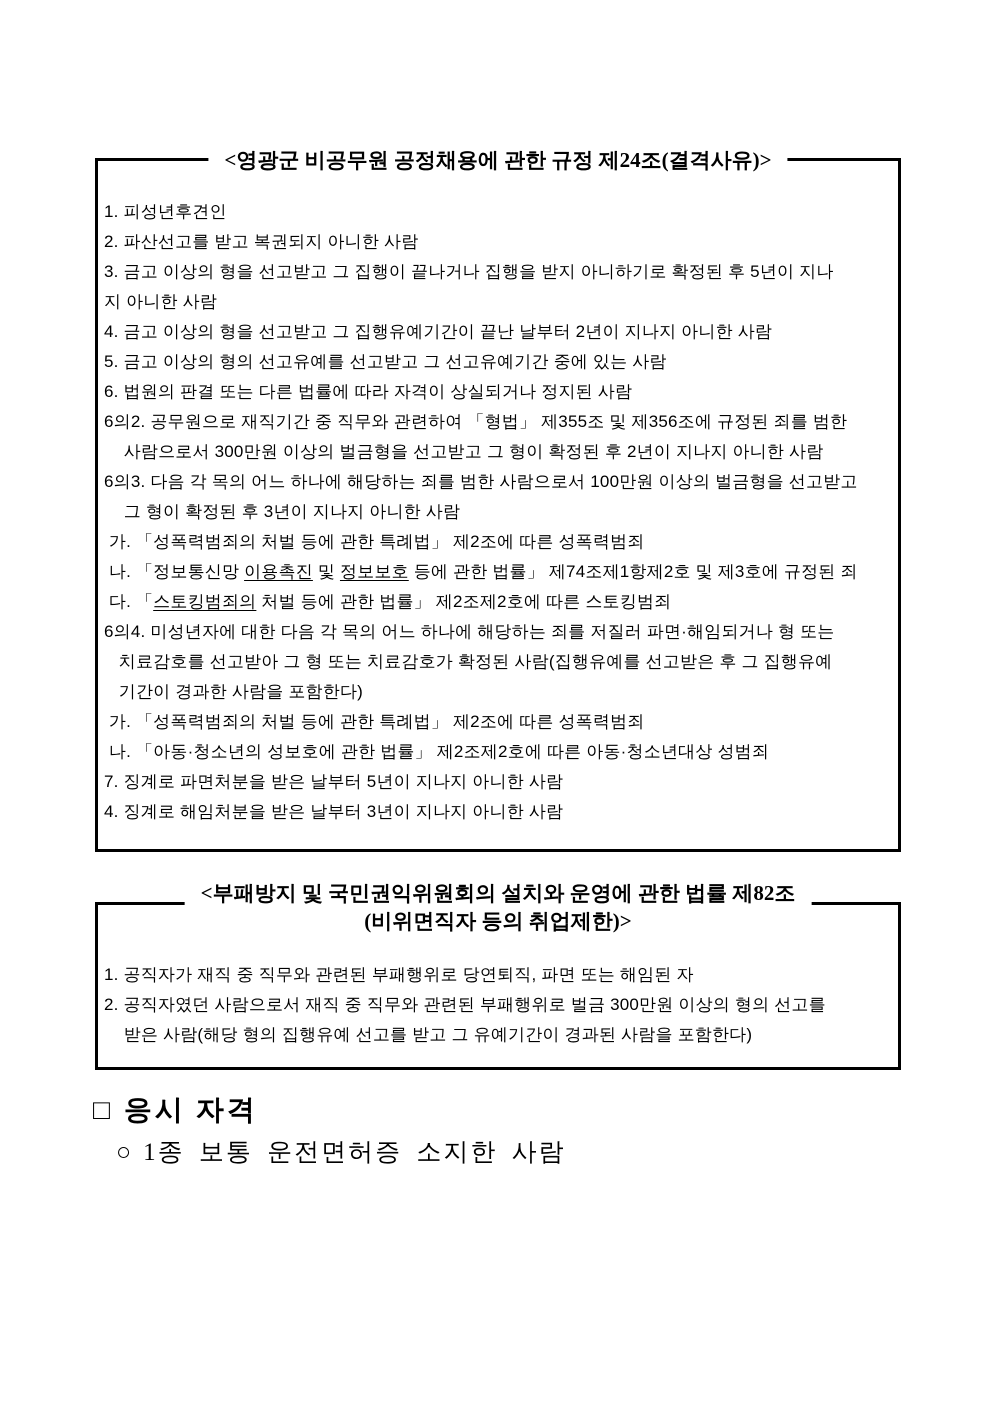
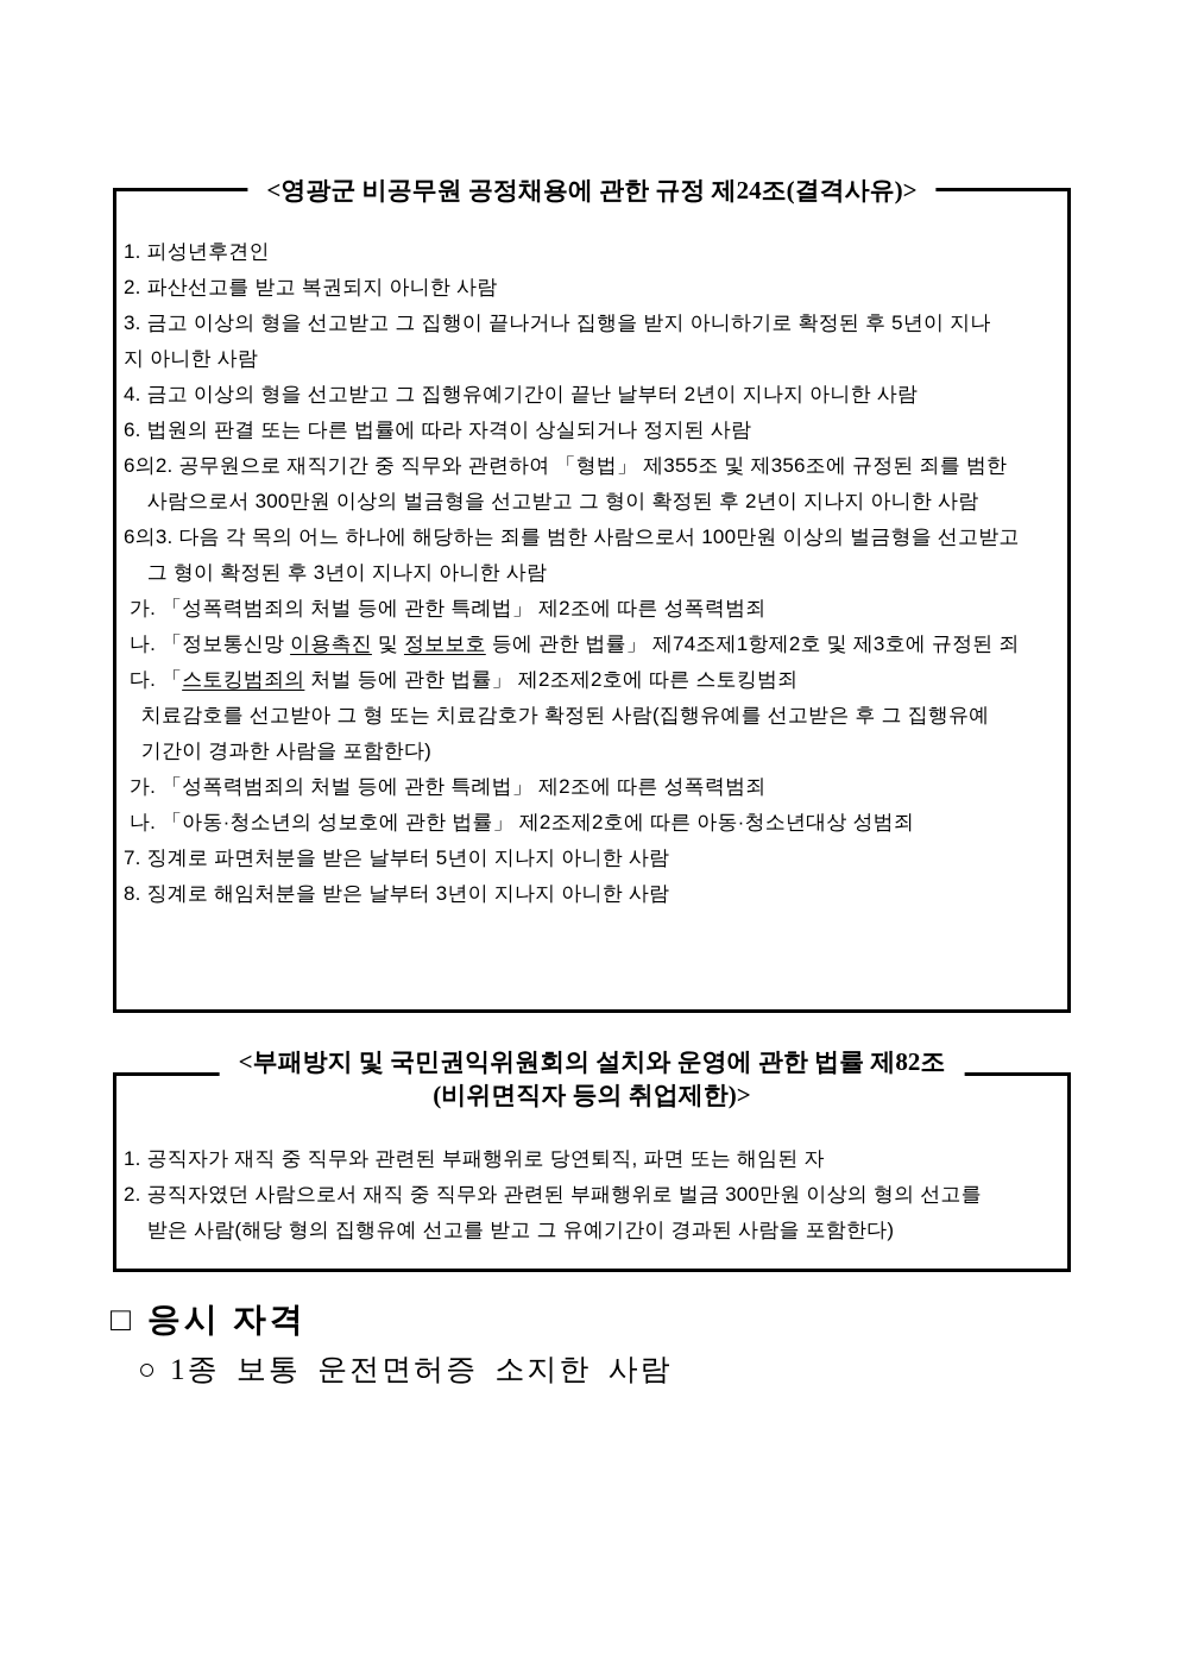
  <영광군 비공무원 공정채용에 관한 규정 제24조(결격사유)>
  1. 피성년후견인
  2. 파산선고를 받고 복권되지 아니한 사람
  3. 금고 이상의 형을 선고받고 그 집행이 끝나거나 집행을 받지 아니하기로 확정된 후 5년이 지나
  지 아니한 사람
  4. 금고 이상의 형을 선고받고 그 집행유예기간이 끝난 날부터 2년이 지나지 아니한 사람
- 5. 금고 이상의 형의 선고유예를 선고받고 그 선고유예기간 중에 있는 사람
  6. 법원의 판결 또는 다른 법률에 따라 자격이 상실되거나 정지된 사람
  6의2. 공무원으로 재직기간 중 직무와 관련하여 「형법」 제355조 및 제356조에 규정된 죄를 범한
  사람으로서 300만원 이상의 벌금형을 선고받고 그 형이 확정된 후 2년이 지나지 아니한 사람
  6의3. 다음 각 목의 어느 하나에 해당하는 죄를 범한 사람으로서 100만원 이상의 벌금형을 선고받고
  그 형이 확정된 후 3년이 지나지 아니한 사람
  가. 「성폭력범죄의 처벌 등에 관한 특례법」 제2조에 따른 성폭력범죄
  나. 「정보통신망 이용촉진 및 정보보호 등에 관한 법률」 제74조제1항제2호 및 제3호에 규정된 죄
  다. 「스토킹범죄의 처벌 등에 관한 법률」 제2조제2호에 따른 스토킹범죄
- 6의4. 미성년자에 대한 다음 각 목의 어느 하나에 해당하는 죄를 저질러 파면·해임되거나 형 또는
  치료감호를 선고받아 그 형 또는 치료감호가 확정된 사람(집행유예를 선고받은 후 그 집행유예
  기간이 경과한 사람을 포함한다)
  가. 「성폭력범죄의 처벌 등에 관한 특례법」 제2조에 따른 성폭력범죄
  나. 「아동·청소년의 성보호에 관한 법률」 제2조제2호에 따른 아동·청소년대상 성범죄
  7. 징계로 파면처분을 받은 날부터 5년이 지나지 아니한 사람
- 4. 징계로 해임처분을 받은 날부터 3년이 지나지 아니한 사람
+ 8. 징계로 해임처분을 받은 날부터 3년이 지나지 아니한 사람
  <부패방지 및 국민권익위원회의 설치와 운영에 관한 법률 제82조
  (비위면직자 등의 취업제한)>
  1. 공직자가 재직 중 직무와 관련된 부패행위로 당연퇴직, 파면 또는 해임된 자
  2. 공직자였던 사람으로서 재직 중 직무와 관련된 부패행위로 벌금 300만원 이상의 형의 선고를
  받은 사람(해당 형의 집행유예 선고를 받고 그 유예기간이 경과된 사람을 포함한다)
  □ 응시 자격
  ○ 1종 보통 운전면허증 소지한 사람
